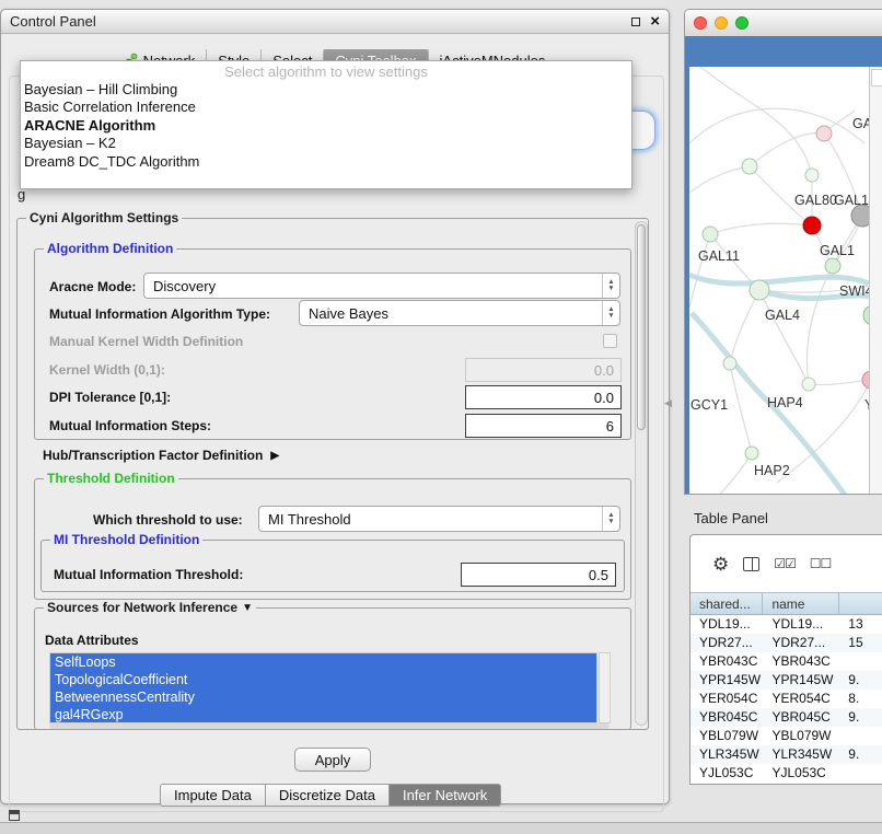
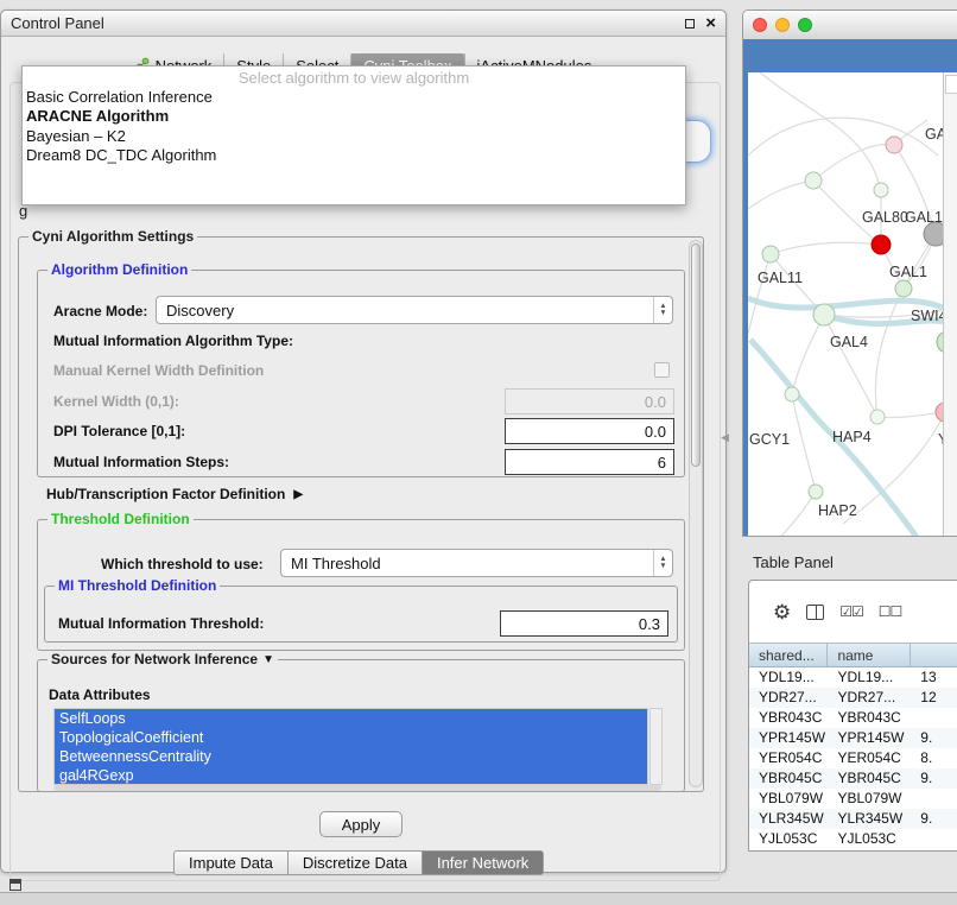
  Control Panel
  ×
  g
  Cyni Algorithm Settings
  Algorithm Definition
  Aracne Mode:
  Discovery
  Mutual Information Algorithm Type:
- Naive Bayes
  Manual Kernel Width Definition
  Kernel Width (0,1):
  0.0
  DPI Tolerance [0,1]:
  0.0
  Mutual Information Steps:
  6
  Hub/Transcription Factor Definition
  ▶
  Threshold Definition
  Which threshold to use:
  MI Threshold
  MI Threshold Definition
  Mutual Information Threshold:
- 0.5
+ 0.3
  Sources for Network Inference
  ▼
  Data Attributes
  SelfLoops
  TopologicalCoefficient
  BetweennessCentrality
  gal4RGexp
  Apply
  Impute Data
  Discretize Data
  Infer Network
  ◀
  GAL80
  GAL1
  GAL11
  GAL1
  SWI
  GAL4
  GCY1
  HAP4
  HAP2
  Table Panel
  ⚙
  ☑☑
  ☐☐
  shared...
  name
  YDL19...
  YDL19...
  13
  YDR27...
  YDR27...
- 15
+ 12
  YBR043C
  YBR043C
  YPR145W
  YPR145W
  9.
  YER054C
  YER054C
  8.
  YBR045C
  YBR045C
  9.
  YBL079W
  YBL079W
  YLR345W
  YLR345W
  9.
  YJL053C
  YJL053C
- Select algorithm to view settings
+ Select algorithm to view algorithm
- Bayesian – Hill Climbing
  Basic Correlation Inference
  ARACNE Algorithm
  Bayesian – K2
  Dream8 DC_TDC Algorithm
